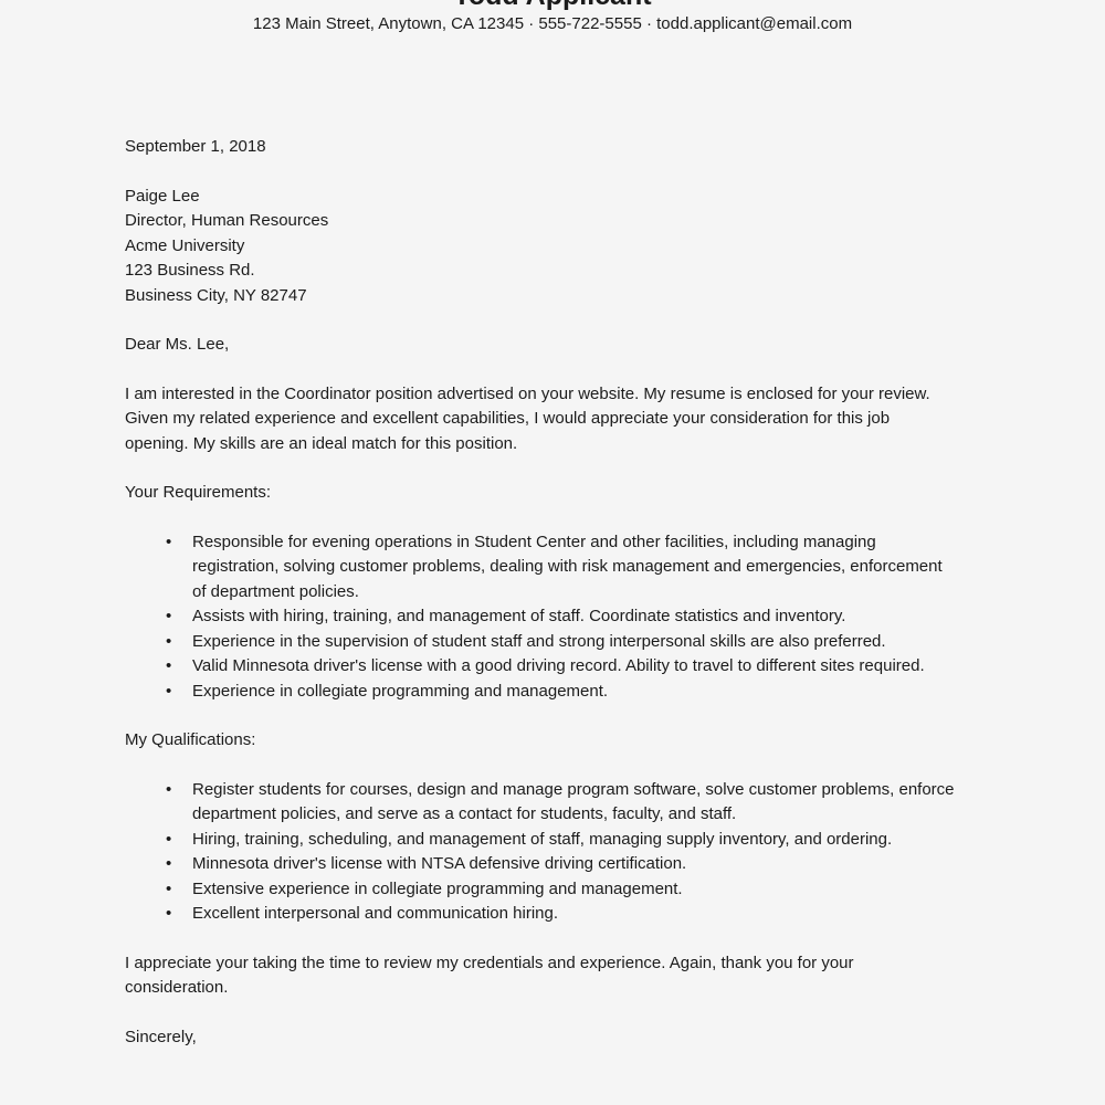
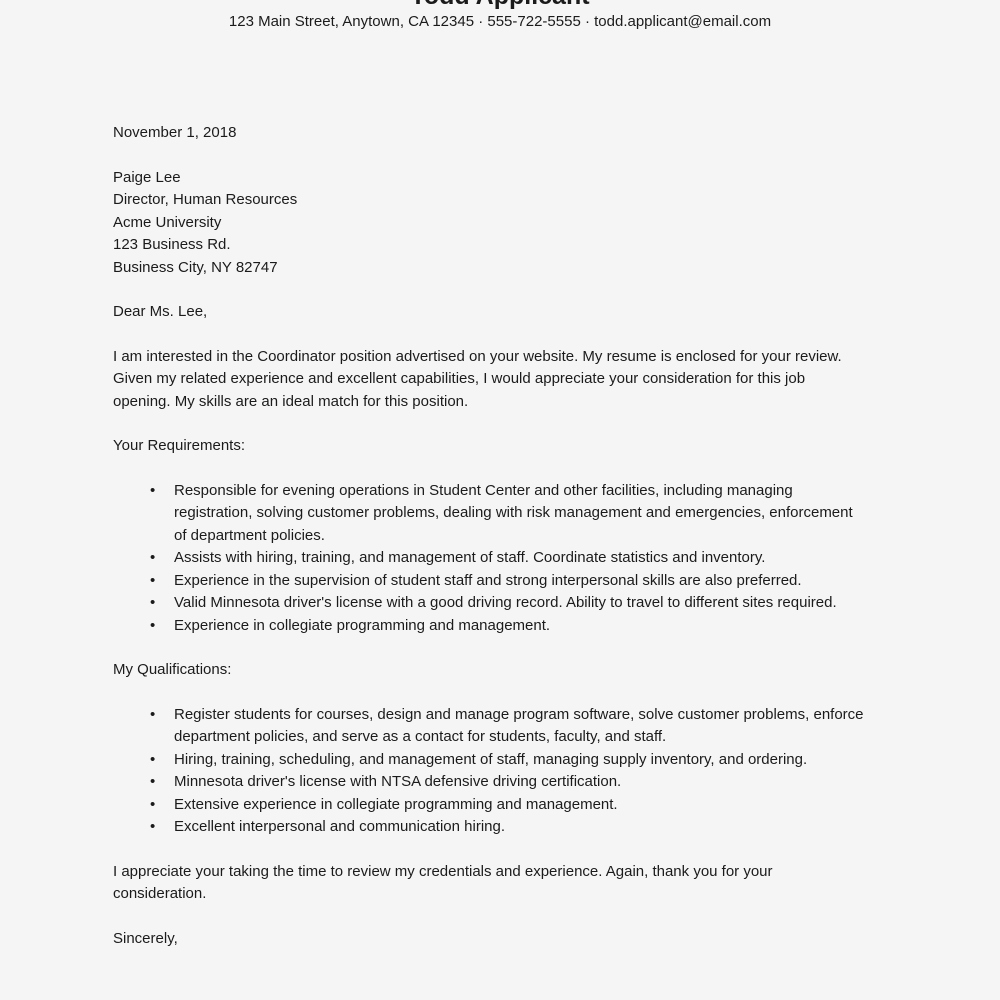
  123 Main Street, Anytown, CA 12345 · 555-722-5555 · todd.applicant@email.com
- September 1, 2018
+ November 1, 2018
  Paige Lee
  Director, Human Resources
  Acme University
  123 Business Rd.
  Business City, NY 82747
  Dear Ms. Lee,
  I am interested in the Coordinator position advertised on your website. My resume is enclosed for your review. Given my related experience and excellent capabilities, I would appreciate your consideration for this job opening. My skills are an ideal match for this position.
  Your Requirements:
  •
  Responsible for evening operations in Student Center and other facilities, including managing registration, solving customer problems, dealing with risk management and emergencies, enforcement of department policies.
  •
  Assists with hiring, training, and management of staff. Coordinate statistics and inventory.
  •
  Experience in the supervision of student staff and strong interpersonal skills are also preferred.
  •
  Valid Minnesota driver's license with a good driving record. Ability to travel to different sites required.
  •
  Experience in collegiate programming and management.
  My Qualifications:
  •
  Register students for courses, design and manage program software, solve customer problems, enforce department policies, and serve as a contact for students, faculty, and staff.
  •
  Hiring, training, scheduling, and management of staff, managing supply inventory, and ordering.
  •
  Minnesota driver's license with NTSA defensive driving certification.
  •
  Extensive experience in collegiate programming and management.
  •
  Excellent interpersonal and communication hiring.
  I appreciate your taking the time to review my credentials and experience. Again, thank you for your consideration.
  Sincerely,
